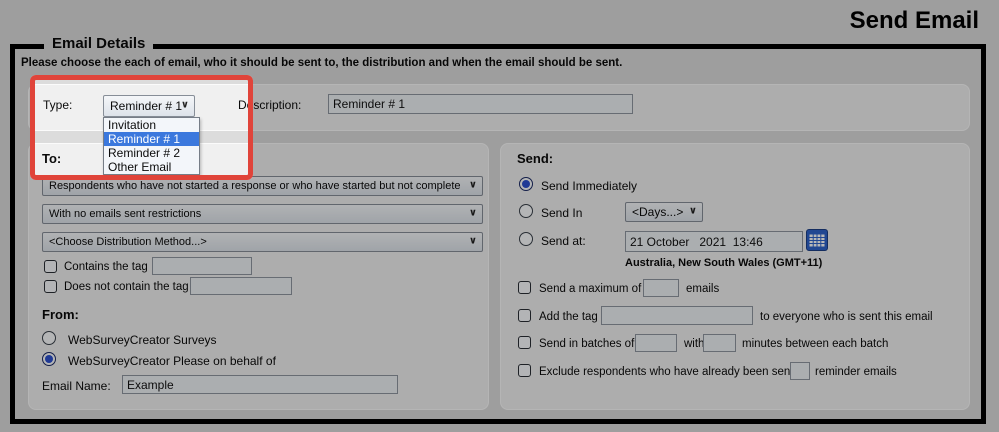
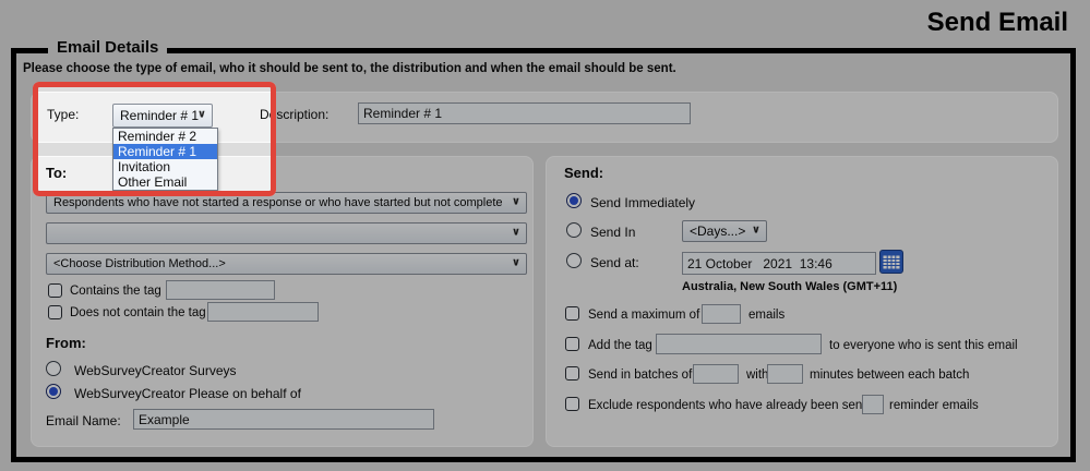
  Send Email
  Email Details
- Please choose the each of email, who it should be sent to, the distribution and when the email should be sent.
+ Please choose the type of email, who it should be sent to, the distribution and when the email should be sent.
  Type:
  Reminder # 1
  ∨
- Invitation
+ Reminder # 2
  Reminder # 1
- Reminder # 2
+ Invitation
  Other Email
  Description:
  Reminder # 1
  To:
  Respondents who have not started a response or who have started but not complete
  ∨
- With no emails sent restrictions
  ∨
  <Choose Distribution Method...>
  ∨
  Contains the tag
  Does not contain the tag
  From:
  WebSurveyCreator Surveys
  WebSurveyCreator Please on behalf of
  Email Name:
  Example
  Send:
  Send Immediately
  Send In
  <Days...>
  ∨
  Send at:
  21 October 2021 13:46
  Australia, New South Wales (GMT+11)
  Send a maximum of
  emails
  Add the tag
  to everyone who is sent this email
  Send in batches of
  with
  minutes between each batch
  Exclude respondents who have already been sen
  reminder emails
